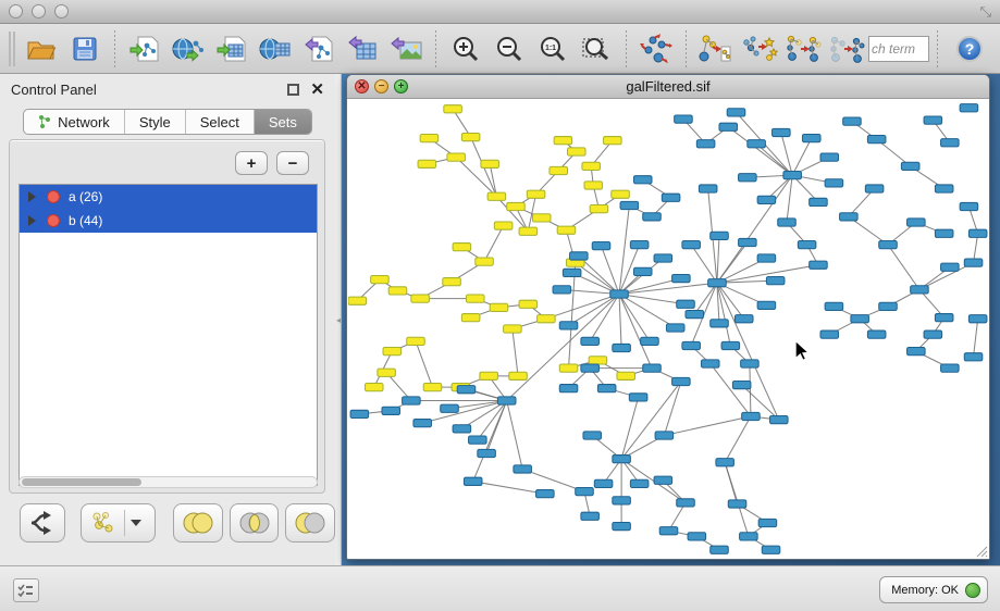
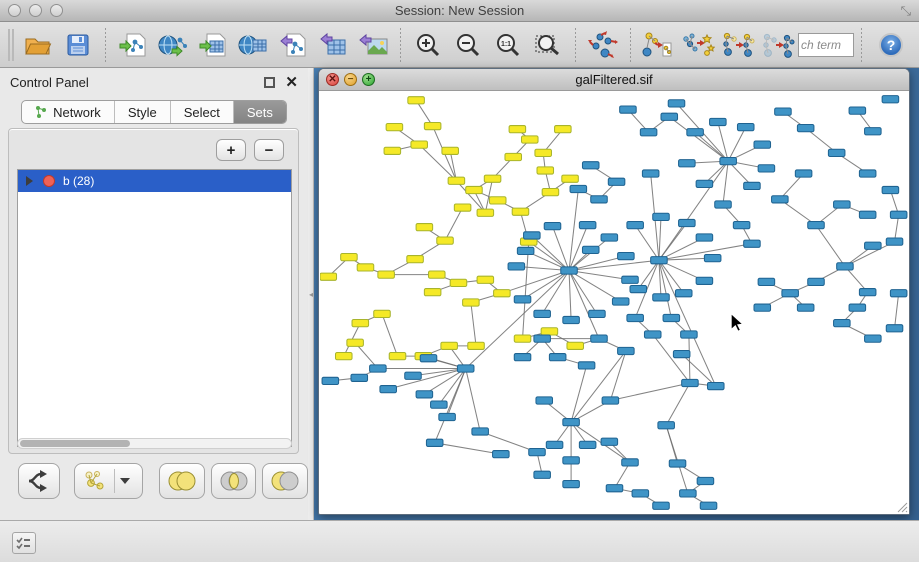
+ Session: New Session
  ⤡
  ch term
  ?
  Control Panel
  ✕
  Network
  Style
  Select
  Sets
  +
  −
- a (26)
- b (44)
+ b (28)
  ◂
  ✕
  −
  +
  galFiltered.sif
- Memory: OK
